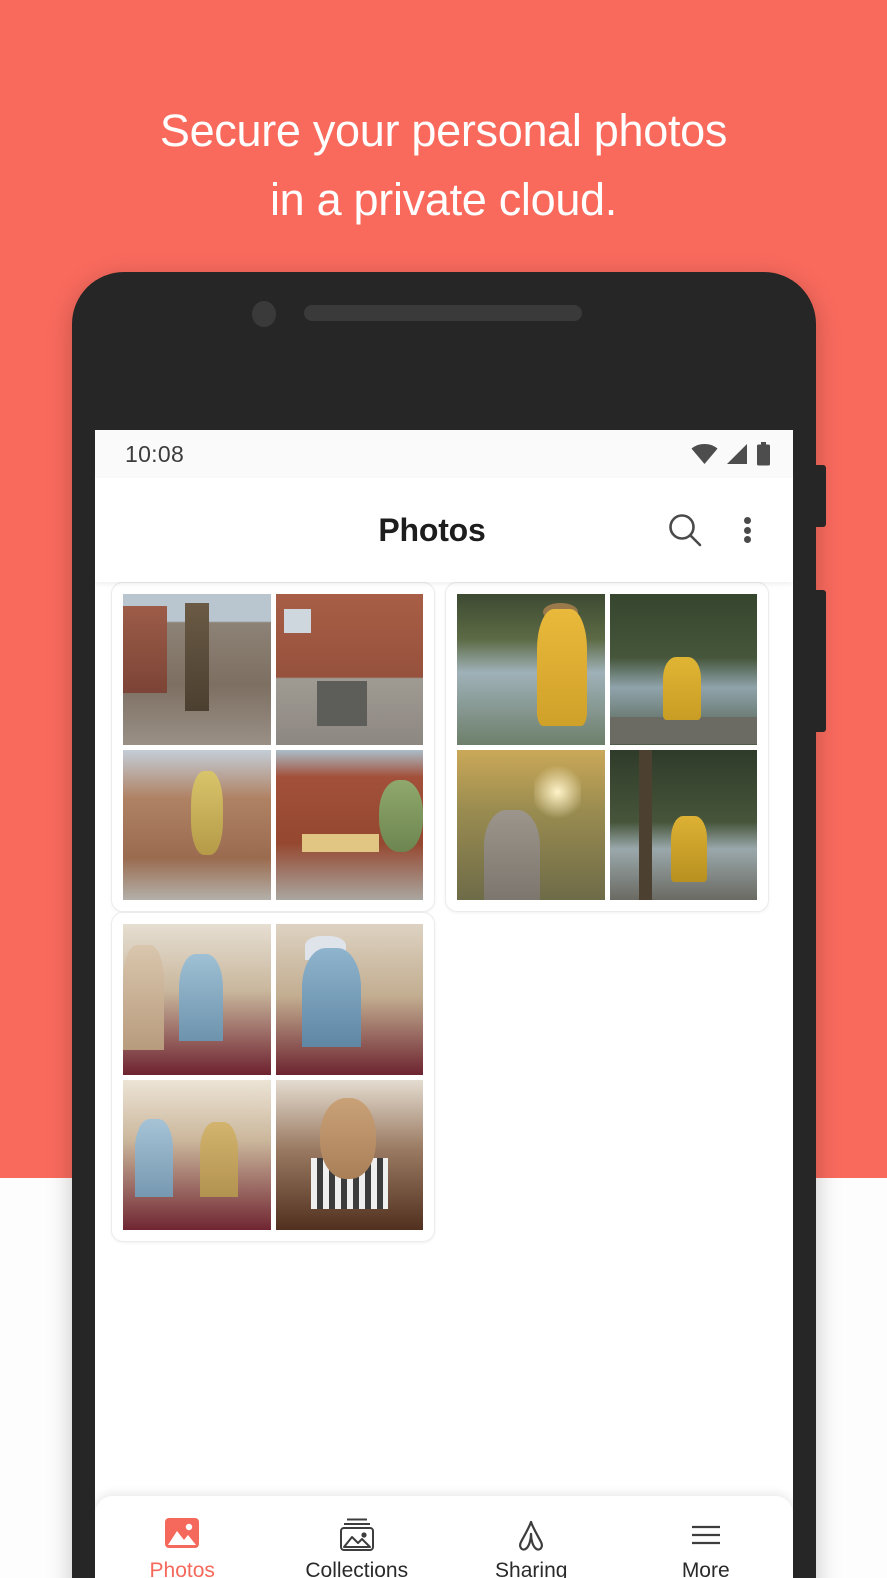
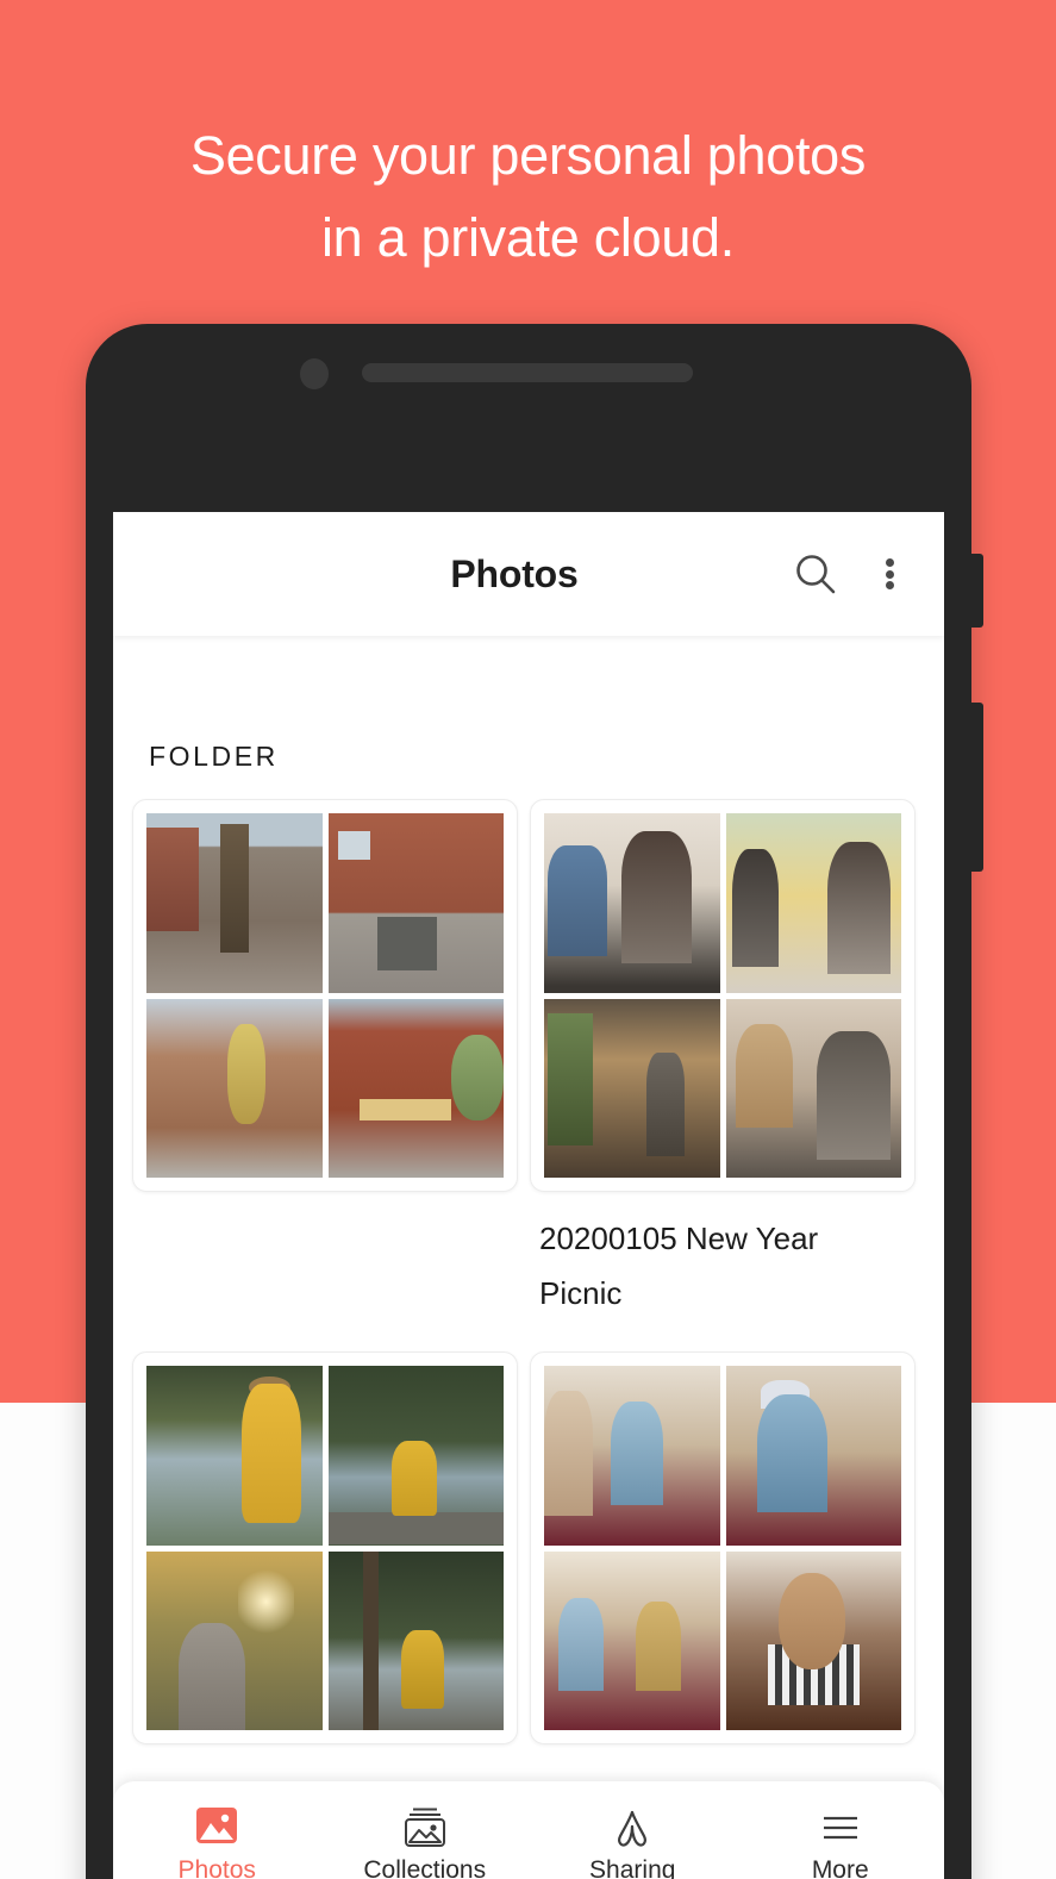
  Secure your personal photos
  in a private cloud.
- 10:08
  Photos
+ FOLDER
+ 20200105 New Year Picnic
  Photos
  Collections
  Sharing
  More
